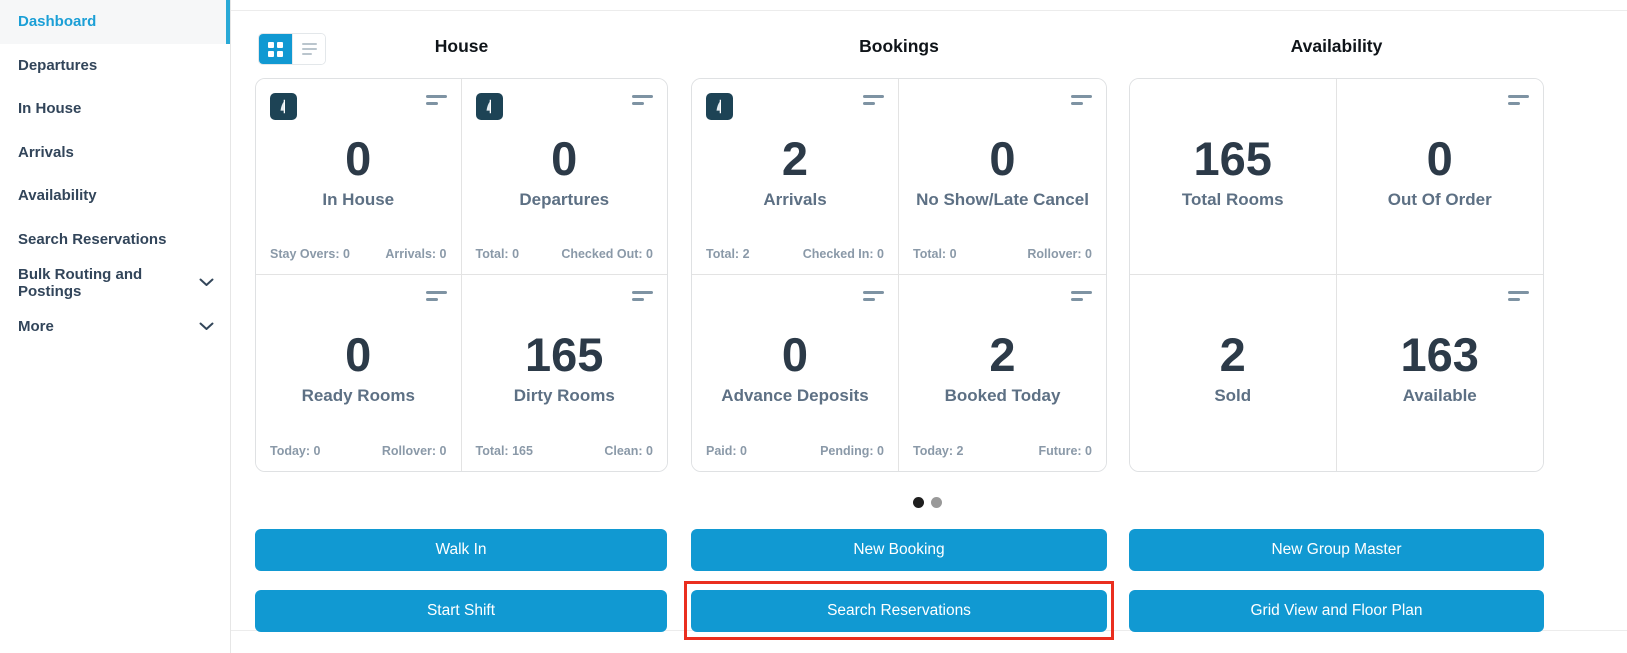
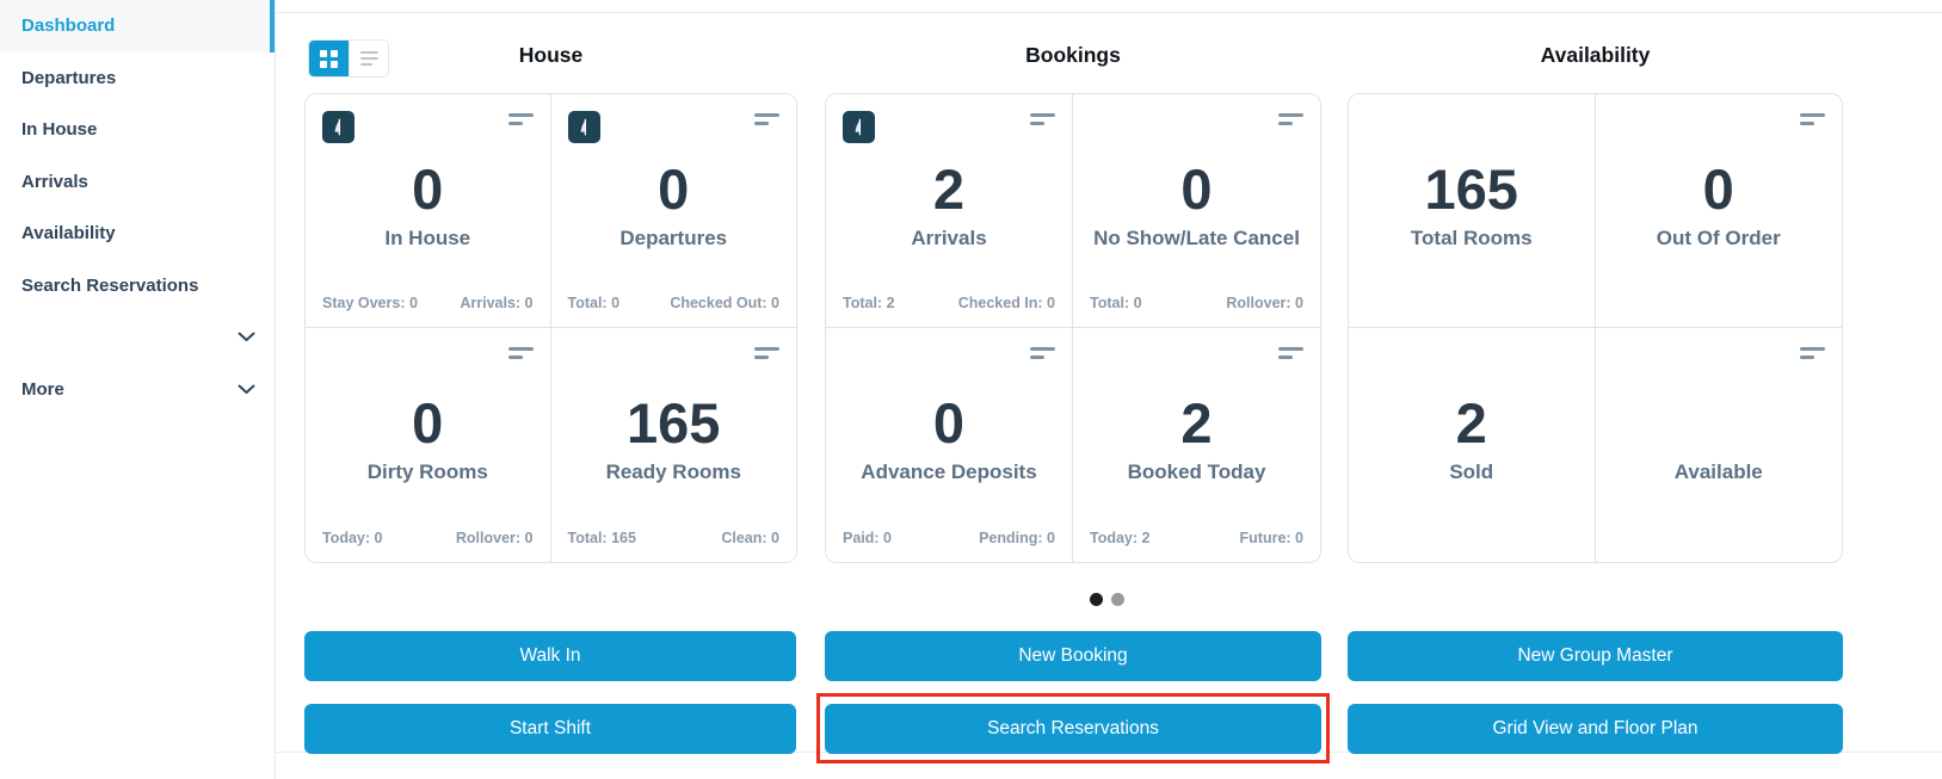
  Dashboard
  Departures
  In House
  Arrivals
  Availability
  Search Reservations
- Bulk Routing and Postings
  More
  House
  Bookings
  Availability
  0
  In House
  Stay Overs: 0
  Arrivals: 0
  0
  Departures
  Total: 0
  Checked Out: 0
  0
- Ready Rooms
+ Dirty Rooms
  Today: 0
  Rollover: 0
  165
- Dirty Rooms
+ Ready Rooms
  Total: 165
  Clean: 0
  2
  Arrivals
  Total: 2
  Checked In: 0
  0
  No Show/Late Cancel
  Total: 0
  Rollover: 0
  0
  Advance Deposits
  Paid: 0
  Pending: 0
  2
  Booked Today
  Today: 2
  Future: 0
  165
  Total Rooms
  0
  Out Of Order
  2
  Sold
- 163
  Available
  Walk In
  New Booking
  New Group Master
  Start Shift
  Search Reservations
  Grid View and Floor Plan
